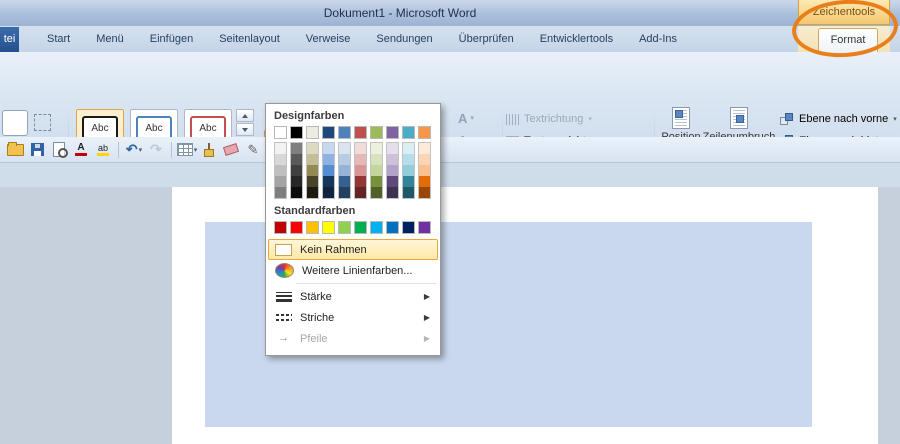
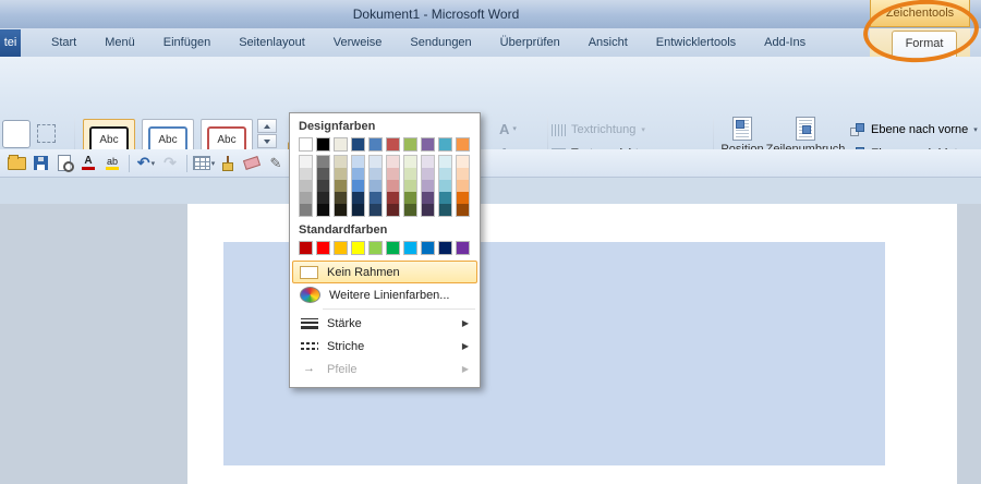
  Dokument1 - Microsoft Word
  Zeichentools
  tei
  Start
  Menü
  Einfügen
  Seitenlayout
  Verweise
  Sendungen
  Überprüfen
+ Ansicht
  Entwicklertools
  Add-Ins
  Format
  Abc
  Abc
  Abc
  A
  Textrichtung
  Ebene nach vorne
  Designfarben
  Standardfarben
  Kein Rahmen
  Weitere Linienfarben...
  Stärke
  ▶
  Striche
  ▶
  →
  Pfeile
  ▶
